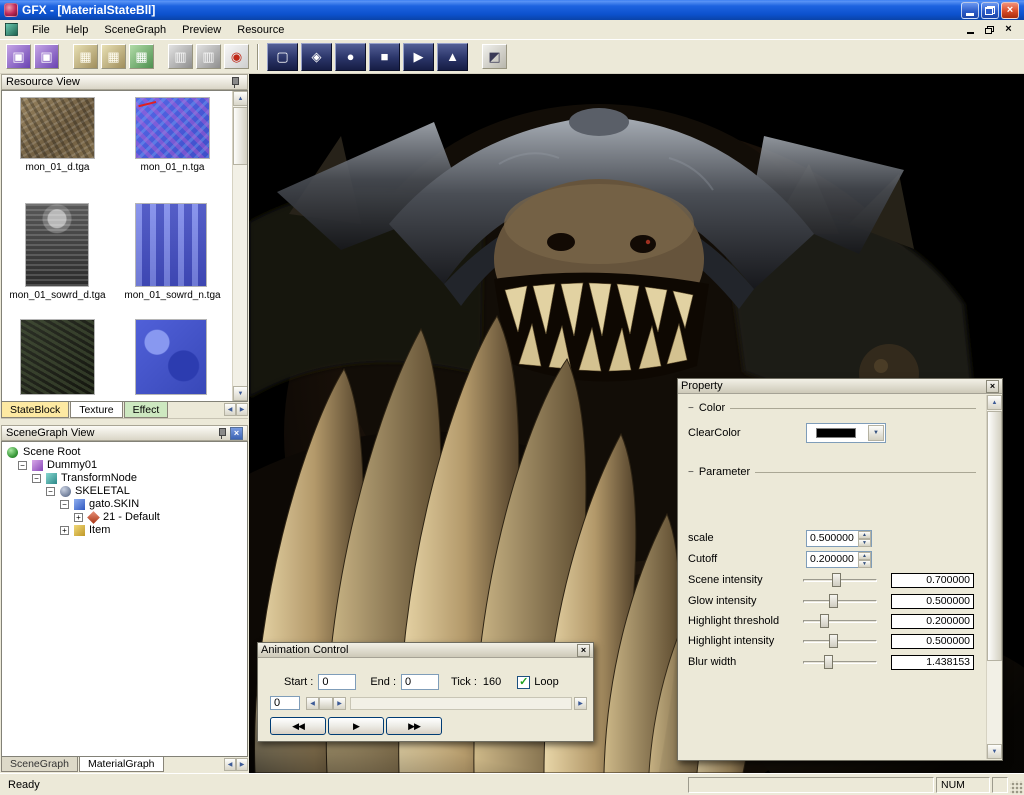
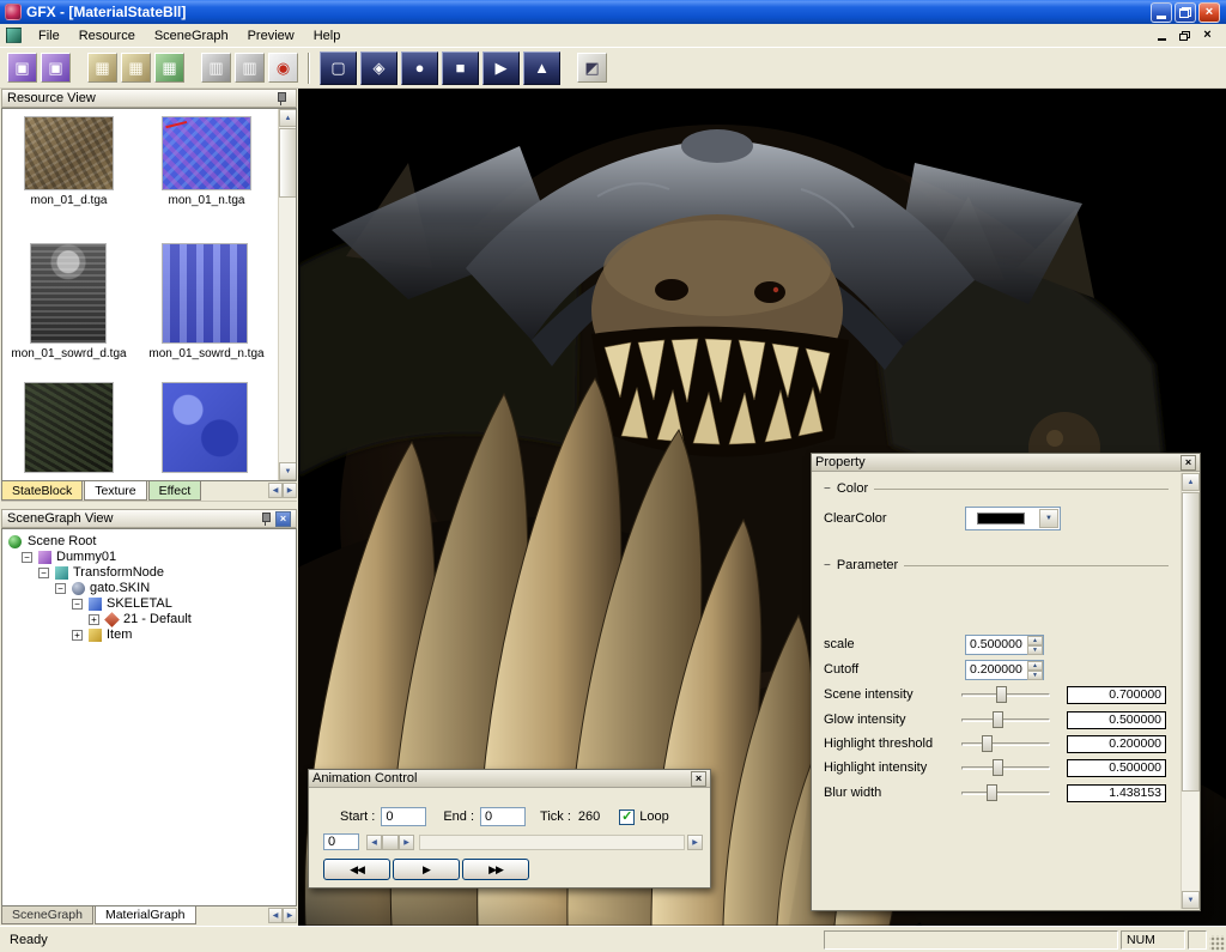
  GFX - [MaterialStateBll]
  ×
  File
- Help
+ Resource
  SceneGraph
  Preview
- Resource
+ Help
  ×
  ▣
  ▣
  ▦
  ▦
  ▦
  ▥
  ▥
  ◉
  ▢
  ◈
  ●
  ■
  ▶
  ▲
  ◩
  Resource View
  mon_01_d.tga
  mon_01_n.tga
  mon_01_sowrd_d.tga
  mon_01_sowrd_n.tga
  StateBlock
  Texture
  Effect
  SceneGraph View
  ×
  Scene Root
  −
  Dummy01
  −
  TransformNode
  −
- SKELETAL
+ gato.SKIN
  −
- gato.SKIN
+ SKELETAL
  +
  21 - Default
  +
  Item
  SceneGraph
  MaterialGraph
  Property
  ×
  −
  Color
  ClearColor
  −
  Parameter
  scale
  0.500000
  Cutoff
  0.200000
  Scene intensity
  0.700000
  Glow intensity
  0.500000
  Highlight threshold
  0.200000
  Highlight intensity
  0.500000
  Blur width
  1.438153
  Animation Control
  ×
  Start :
  0
  End :
  0
  Tick :
- 160
+ 260
  ✓
  Loop
  0
  ◀◀
  ▶
  ▶▶
  Ready
  NUM
